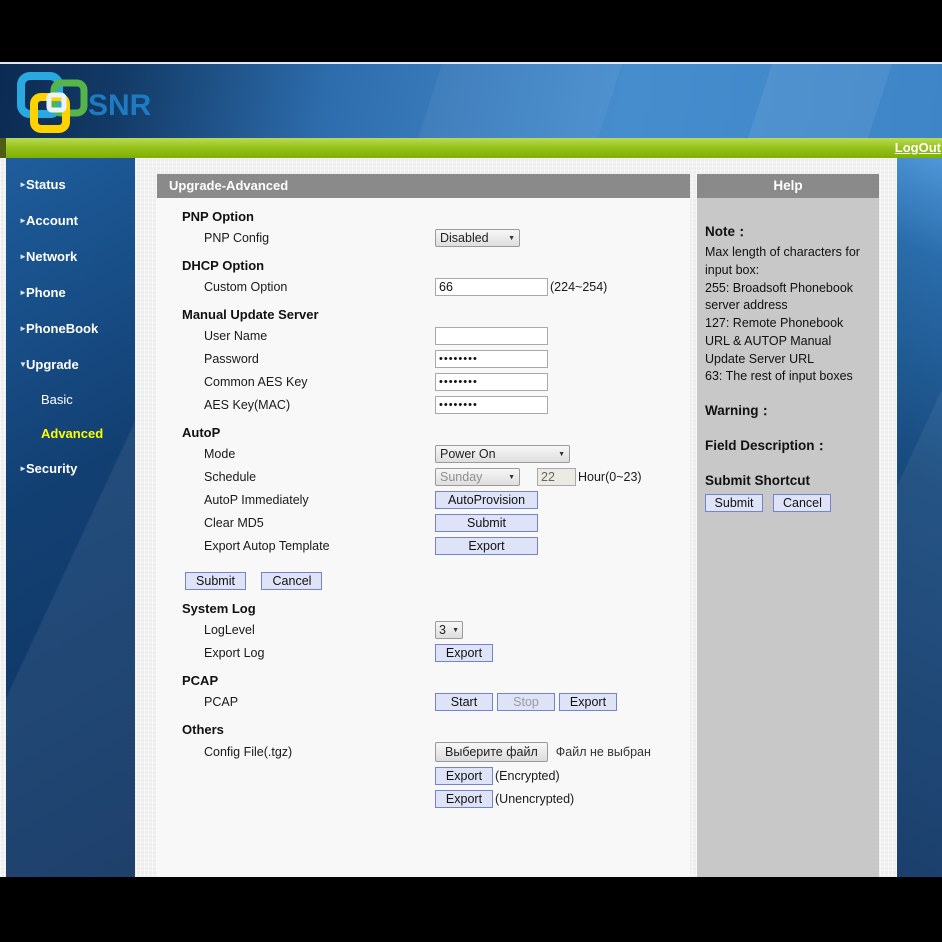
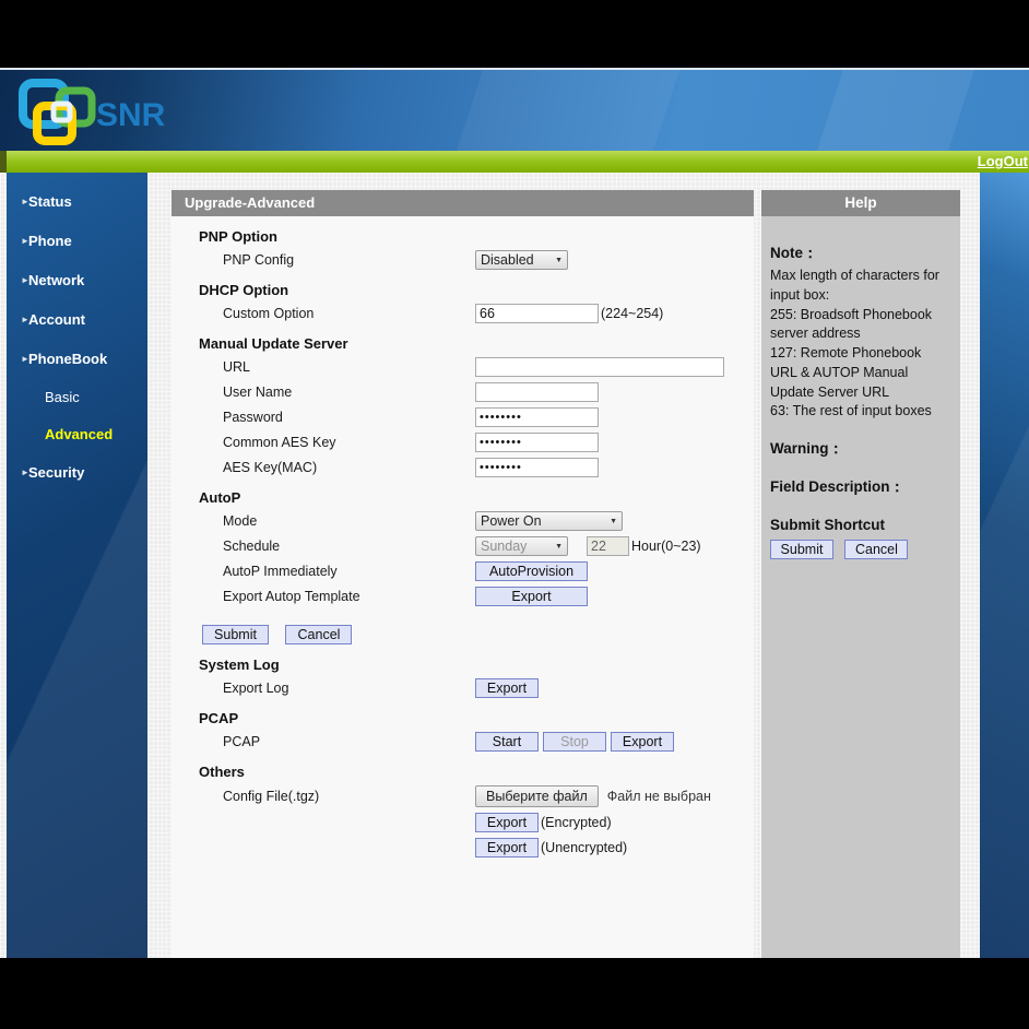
  SNR
  LogOut
  ►
  Status
  ►
- Account
+ Phone
  ►
  Network
  ►
- Phone
+ Account
  ►
  PhoneBook
- ▼
- Upgrade
  Basic
  Advanced
  ►
  Security
  Upgrade-Advanced
  PNP Option
  PNP Config
  Disabled
  DHCP Option
  Custom Option
  66
  (224~254)
  Manual Update Server
+ URL
  User Name
  Password
  ••••••••
  Common AES Key
  ••••••••
  AES Key(MAC)
  ••••••••
  AutoP
  Mode
  Power On
  Schedule
  Sunday
  22
  Hour(0~23)
  AutoP Immediately
  AutoProvision
- Clear MD5
- Submit
  Export Autop Template
  Export
  Submit Cancel
  System Log
- LogLevel
- 3
  Export Log
  Export
  PCAP
  PCAP
  Start
  Stop
  Export
  Others
  Config File(.tgz)
  Выберите файл
  Файл не выбран
  Export
  (Encrypted)
  Export
  (Unencrypted)
  Help
  Note：
  Max length of characters for input box:
  255: Broadsoft Phonebook server address
  127: Remote Phonebook URL & AUTOP Manual Update Server URL
  63: The rest of input boxes
  Warning：
  Field Description：
  Submit Shortcut
  Submit Cancel
